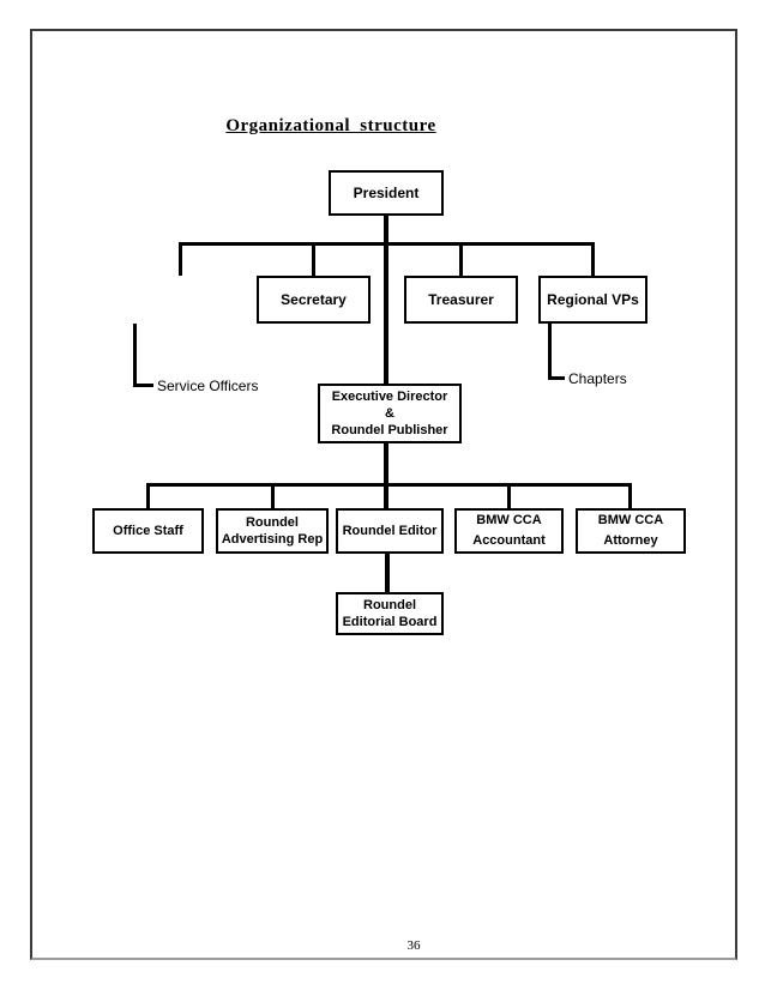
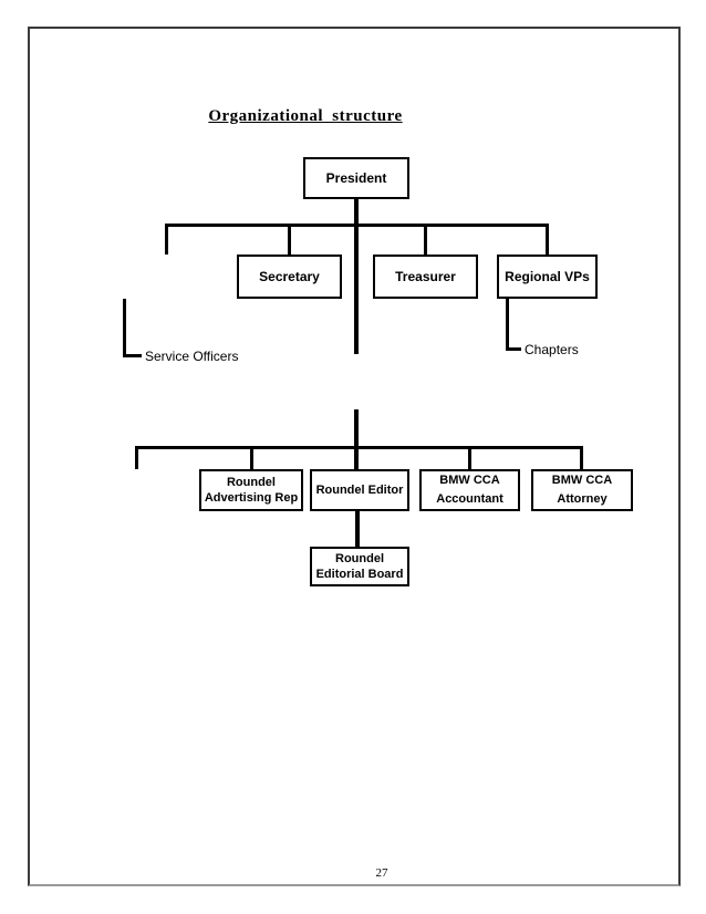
  Organizational structure
  President
  Secretary
  Treasurer
  Regional VPs
  Service Officers
  Chapters
- Executive Director
- &
- Roundel Publisher
- Office Staff
  Roundel
  Advertising Rep
  Roundel Editor
  BMW CCA
  Accountant
  BMW CCA
  Attorney
  Roundel
  Editorial Board
- 36
+ 27
